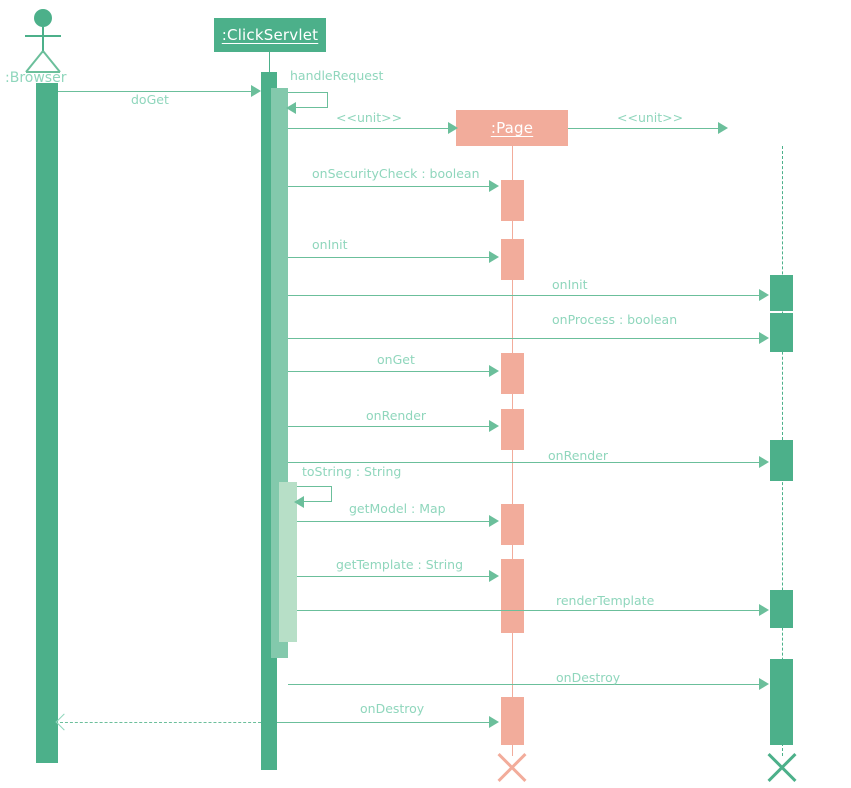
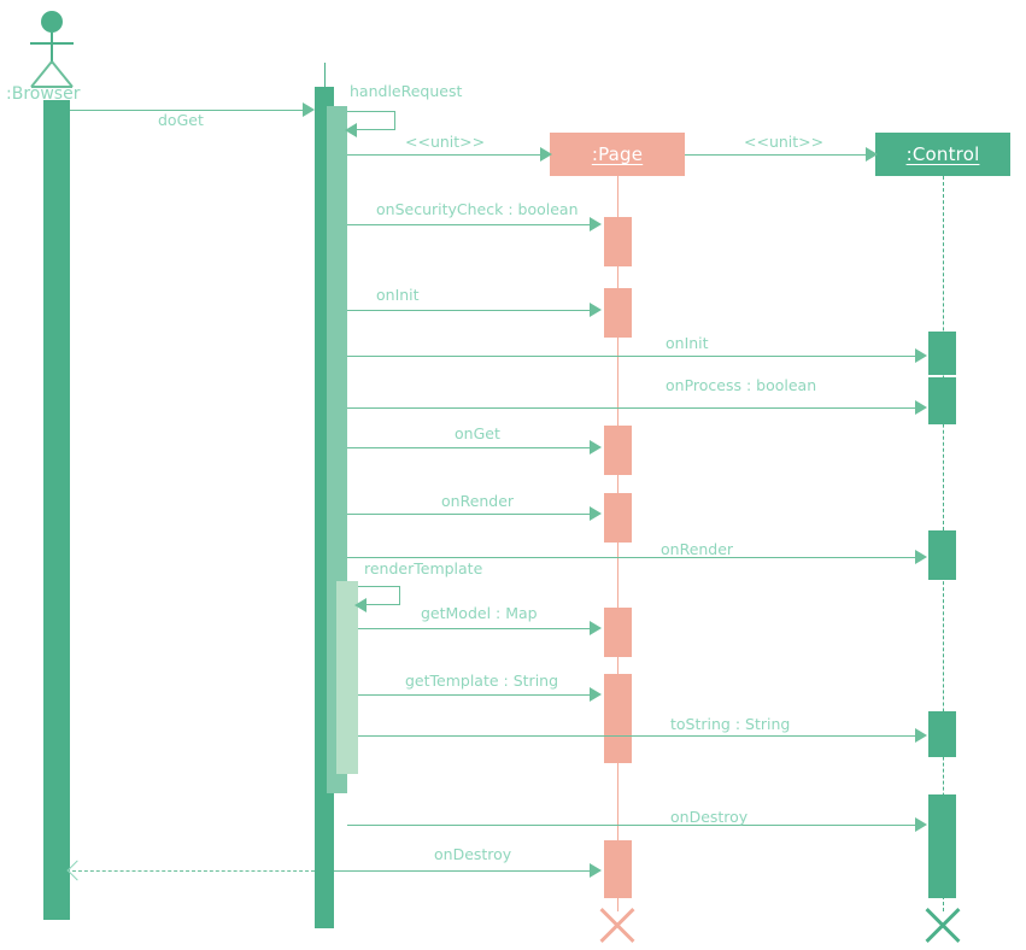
  :Browser
- :ClickServlet
  :Page
+ :Control
  doGet
  handleRequest
  <<unit>>
  <<unit>>
  onSecurityCheck : boolean
  onInit
  onInit
  onProcess : boolean
  onGet
  onRender
  onRender
- toString : String
+ renderTemplate
  getModel : Map
  getTemplate : String
- renderTemplate
+ toString : String
  onDestroy
  onDestroy
